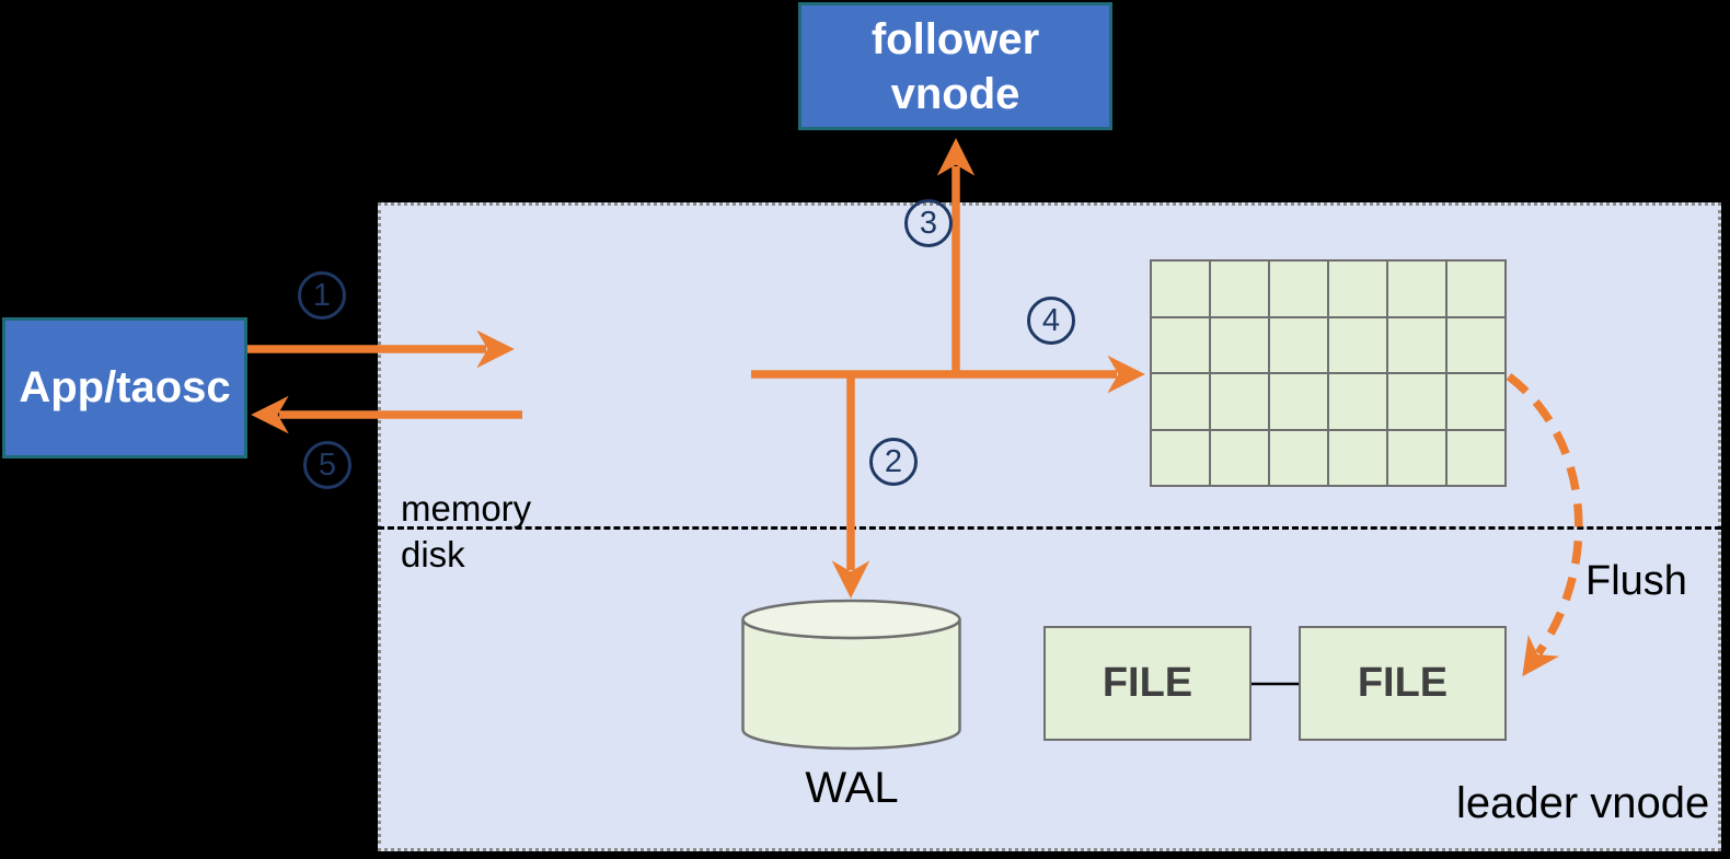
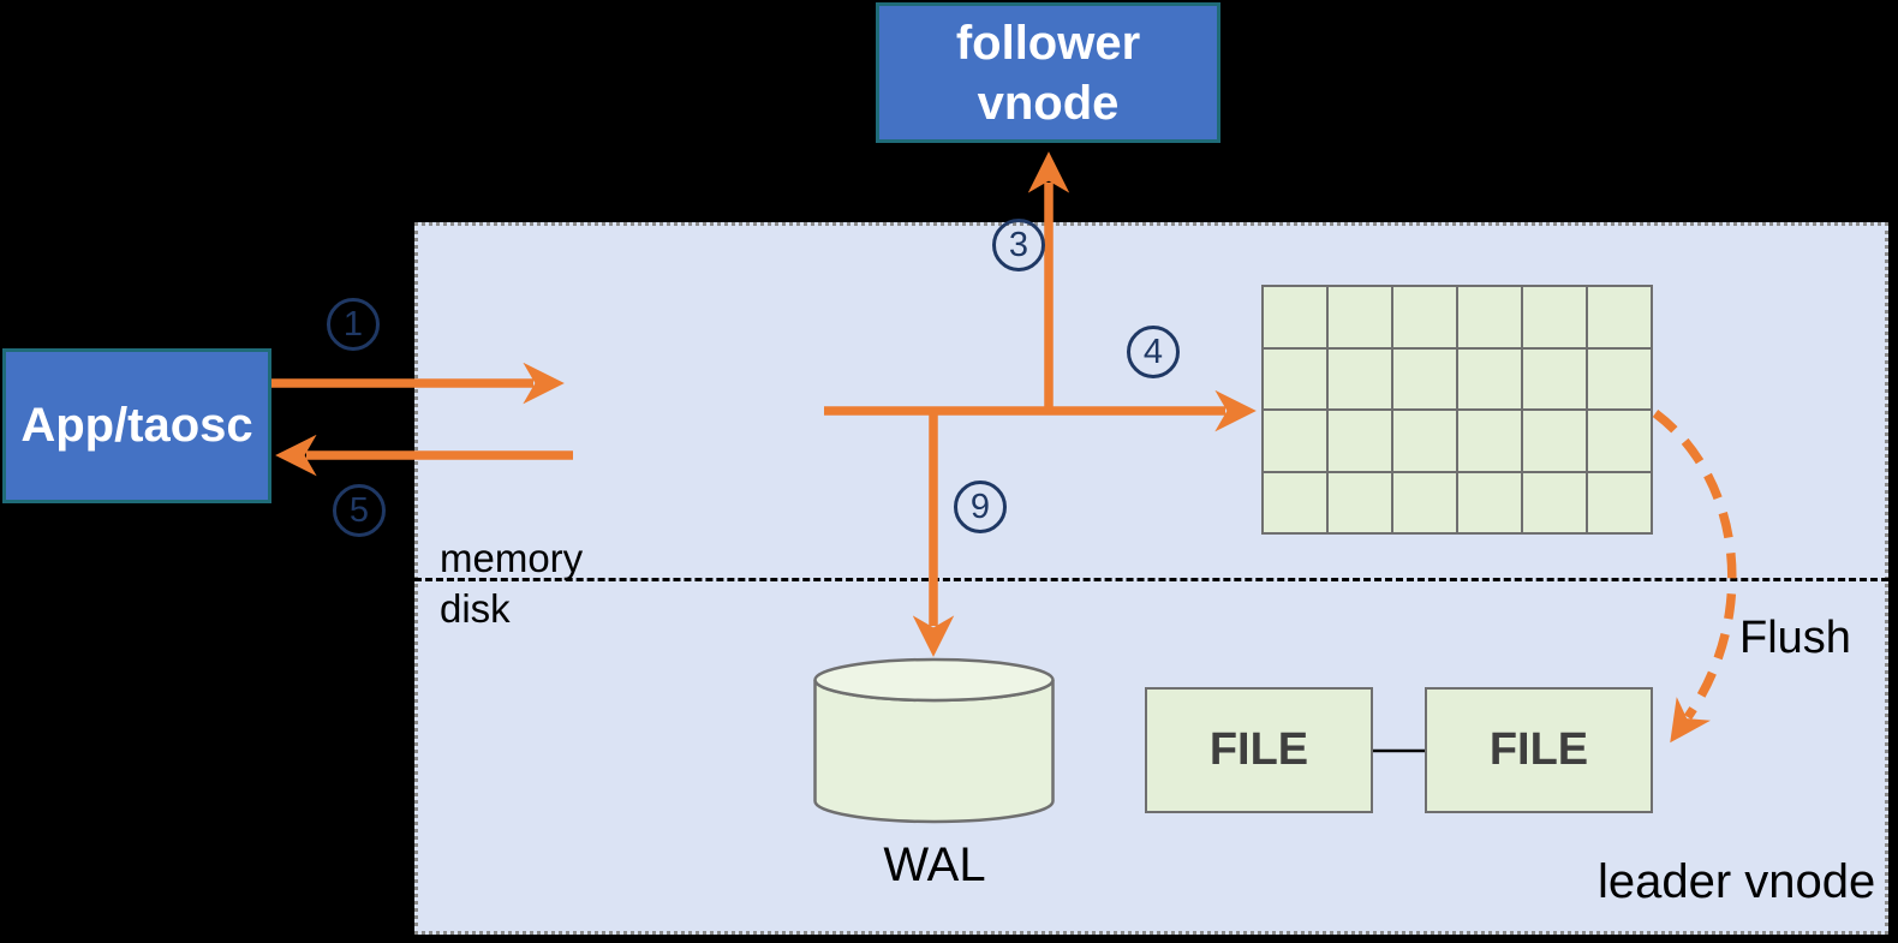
  follower vnode
  App/taosc
  FILE
  FILE
  memory
  disk
  WAL
  Flush
  leader vnode
  1
- 2
+ 9
  3
  4
  5
